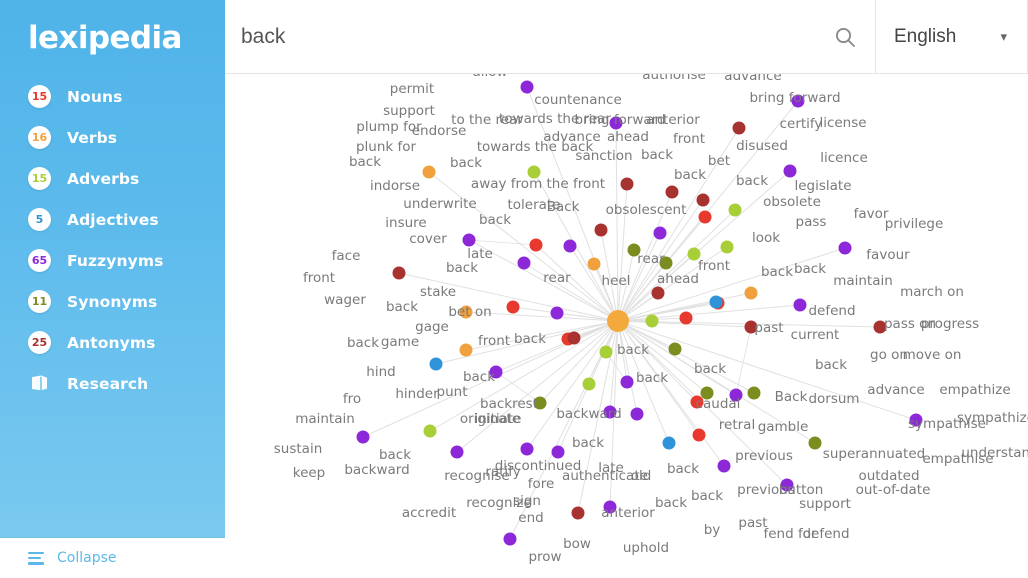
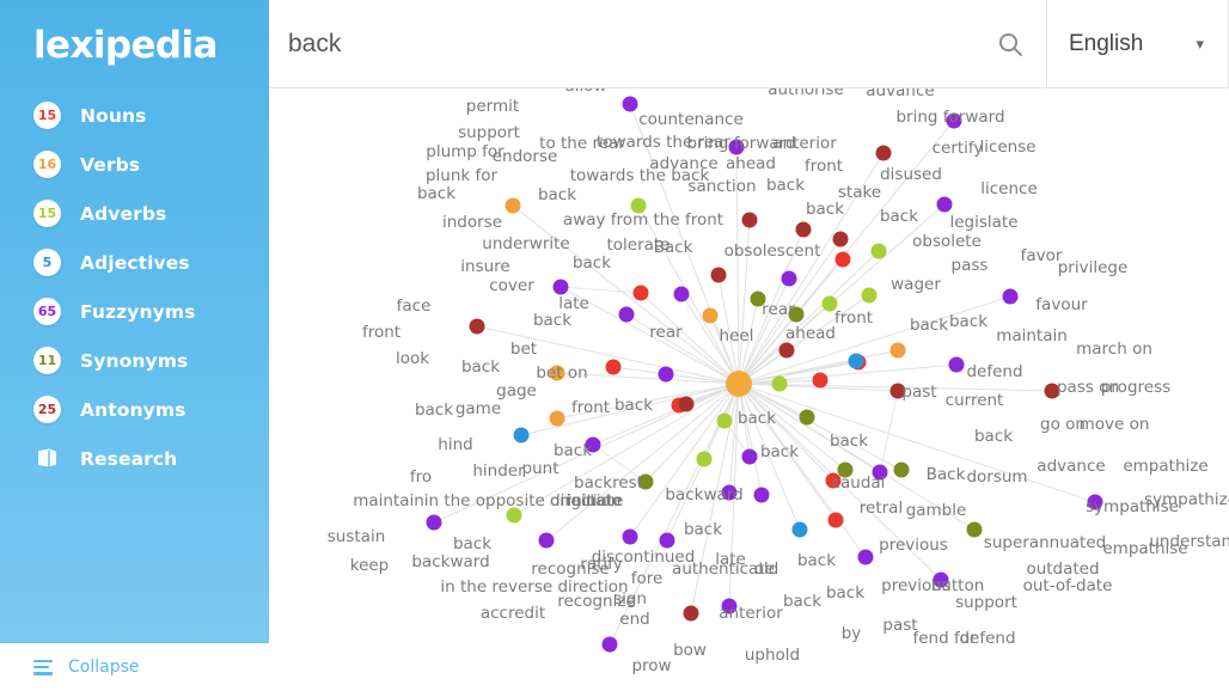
  lexipedia
  15
  Nouns
  16
  Verbs
  15
  Adverbs
  5
  Adjectives
  65
  Fuzzynyms
  11
  Synonyms
  25
  Antonyms
  Research
  Collapse
  back
  English
  ▾
  permit
  countenance
  authorise
  advance
  bring forward
  support
  plump for
  endorse
  to the rear
  towards the rear
  bring forward
  anterior
  certify
  license
  plunk for
  advance
  ahead
  front
  disused
  towards the back
  back
  back
  sanction
  back
- bet
+ stake
  licence
  indorse
  away from the front
  back
  back
  legislate
  underwrite
  tolerate
  Back
  obsolescent
  obsolete
  pass
  favor
  privilege
  insure
  back
- look
+ wager
  cover
  late
  rear
  favour
  face
  back
  rear
  heel
  ahead
  front
  back
  back
  maintain
  front
- wager
+ look
  back
- stake
+ bet
  bet on
  march on
  defend
  gage
  back
  game
  front
  back
  past
  current
  pass on
  progress
  back
  back
  go on
  move on
  hind
  back
  back
  back
  hinder
  punt
  backrest
  Back
  dorsum
  advance
  empathize
  fro
+ in the opposite direction
  originate
  initiate
  backward
  caudal
  sympathise
  sympathiz
  maintain
  retral
  gamble
  back
  back
  sustain
  superannuated
  empathise
  understan
  keep
  backward
  recognise
  ratify
  discontinued
  late
  back
  previous
  outdated
  out-of-date
+ in the reverse direction
  fore
  authenticate
  old
  recognize
  sign
  previous
  button
  back
  back
  support
  accredit
  anterior
  end
  bow
  uphold
  by
  past
  fend for
  defend
  prow
